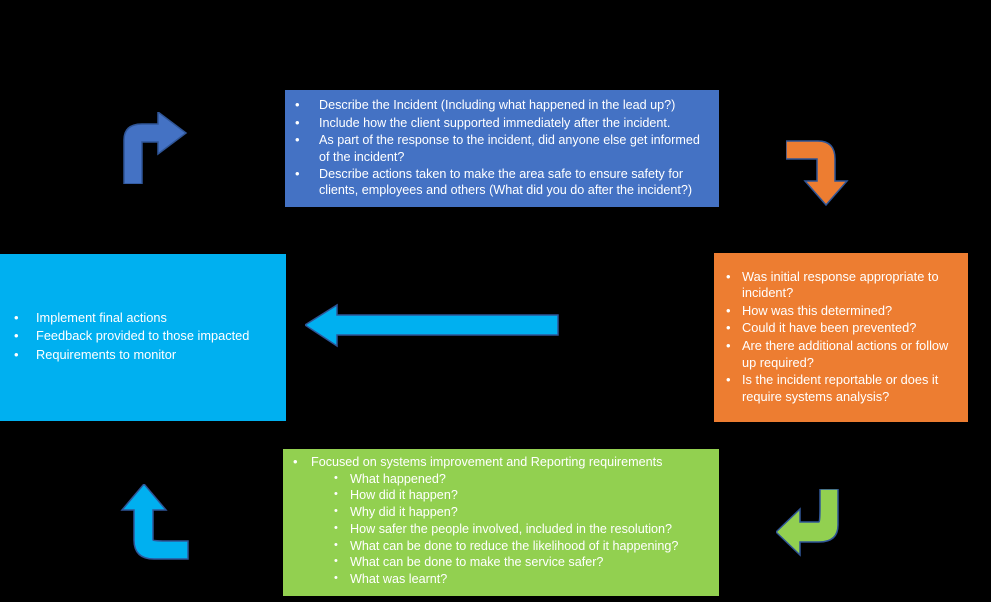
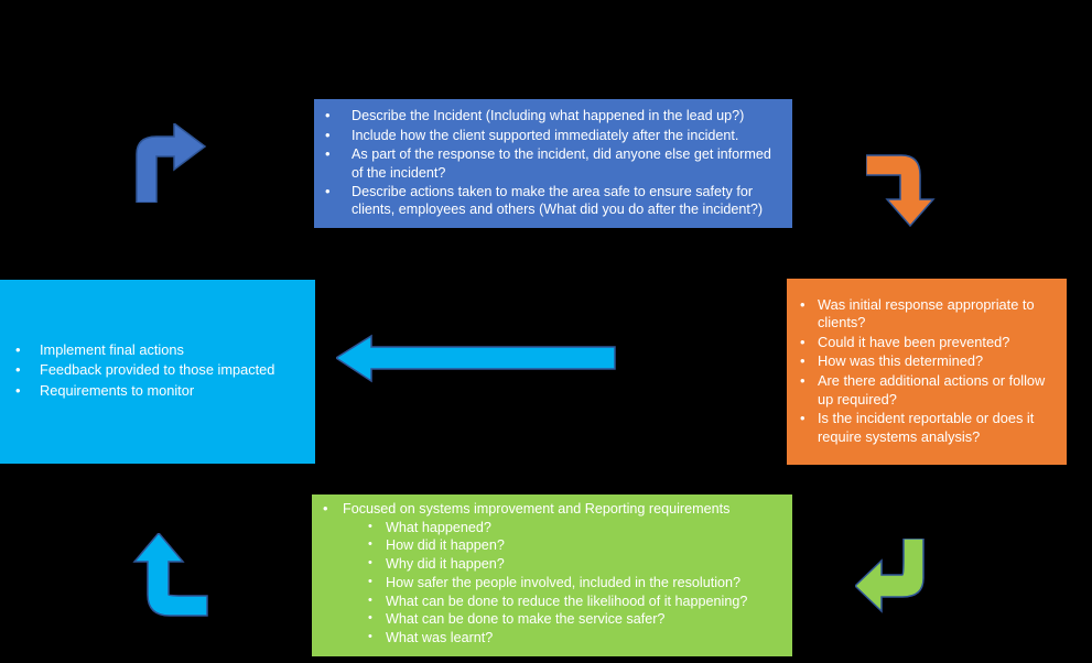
  •
  Describe the Incident (Including what happened in the lead up?)
  •
  Include how the client supported immediately after the incident.
  •
  As part of the response to the incident, did anyone else get informed of the incident?
  •
  Describe actions taken to make the area safe to ensure safety for clients, employees and others (What did you do after the incident?)
  •
- Was initial response appropriate to incident?
+ Was initial response appropriate to clients?
  •
- How was this determined?
+ Could it have been prevented?
  •
- Could it have been prevented?
+ How was this determined?
  •
  Are there additional actions or follow up required?
  •
  Is the incident reportable or does it require systems analysis?
  •
  Implement final actions
  •
  Feedback provided to those impacted
  •
  Requirements to monitor
  •
  Focused on systems improvement and Reporting requirements
  •
  What happened?
  •
  How did it happen?
  •
  Why did it happen?
  •
  How safer the people involved, included in the resolution?
  •
  What can be done to reduce the likelihood of it happening?
  •
  What can be done to make the service safer?
  •
  What was learnt?
